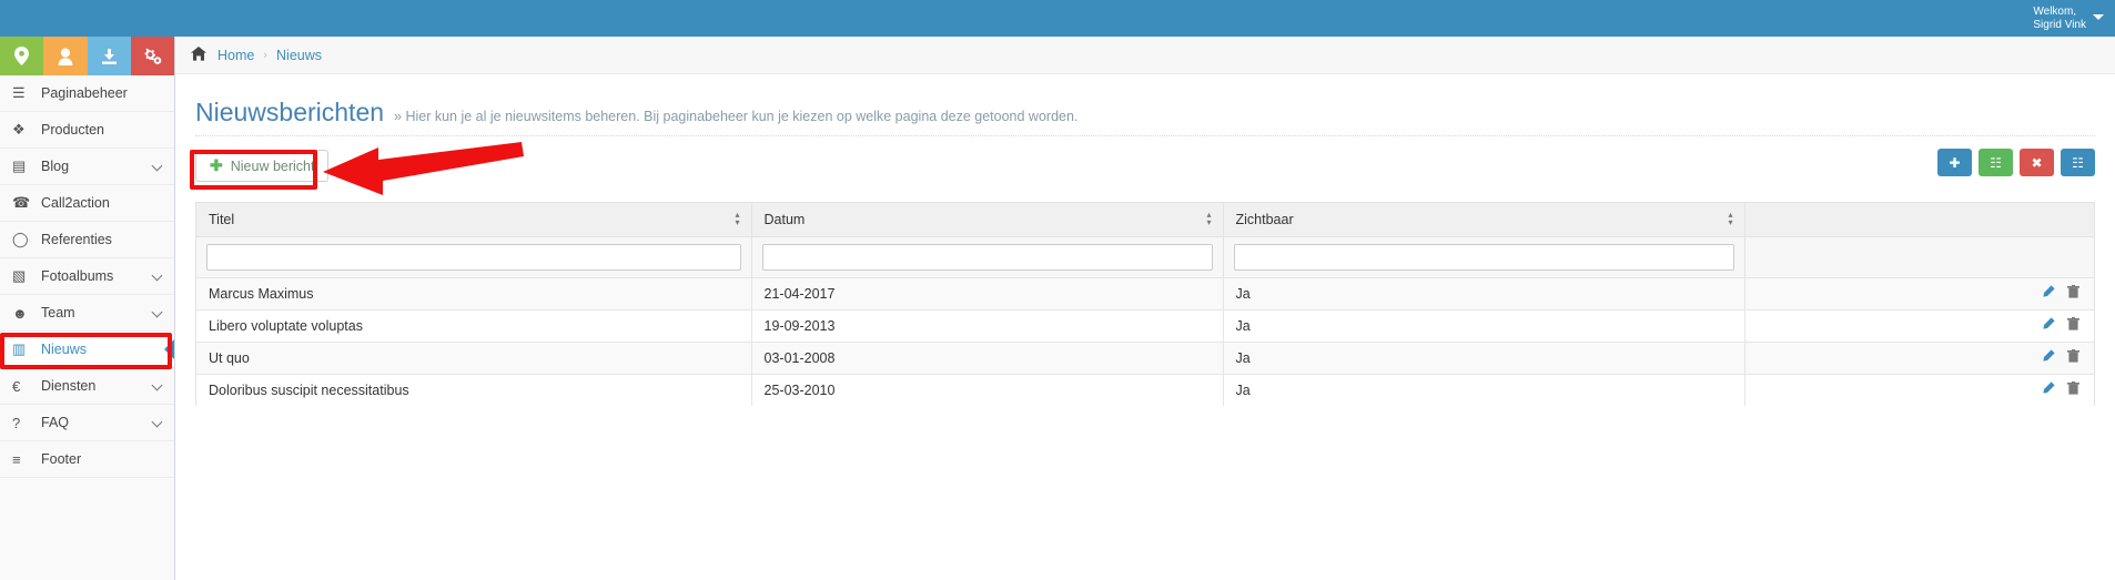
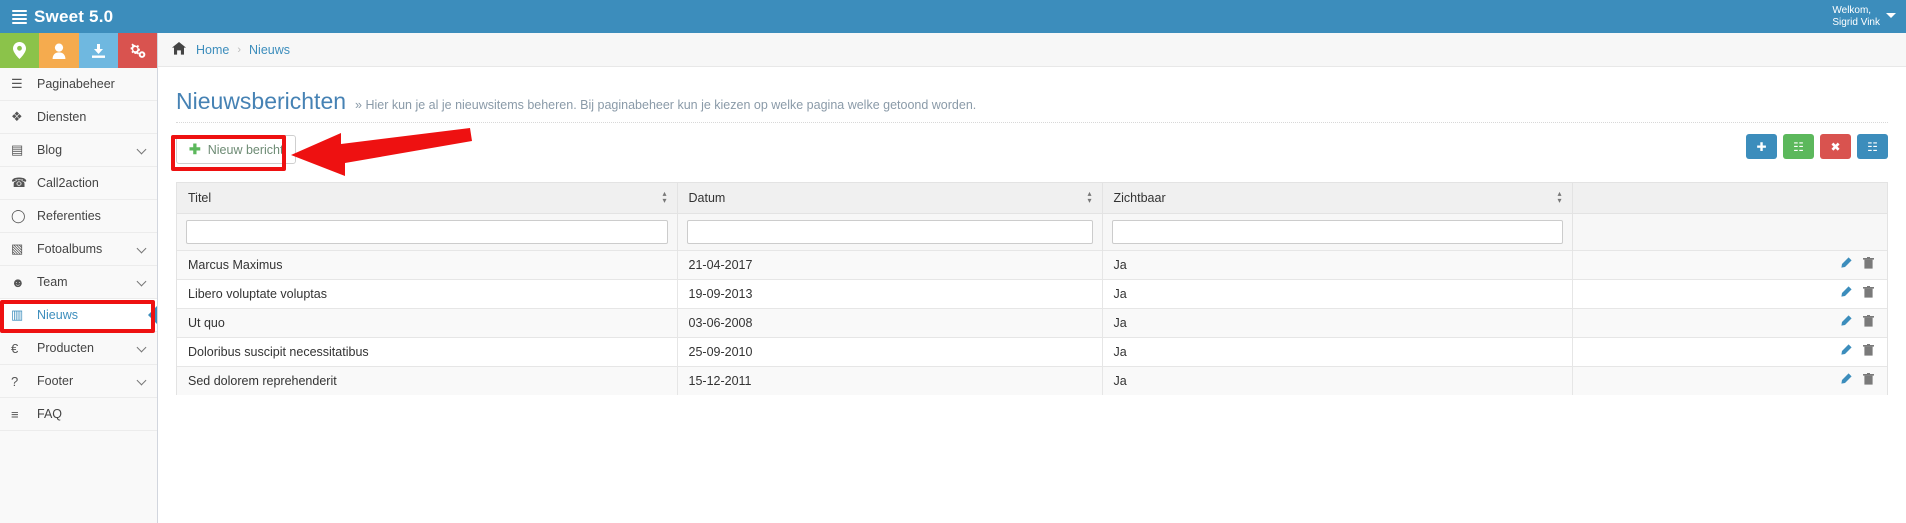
+ Sweet 5.0
  Welkom,
  Sigrid Vink
  ☰
  Paginabeheer
  ❖
- Producten
+ Diensten
  ▤
  Blog
  ☎
  Call2action
  ◯
  Referenties
  ▧
  Fotoalbums
  ☻
  Team
  ▥
  Nieuws
  €
- Diensten
+ Producten
  ?
- FAQ
+ Footer
  ≡
- Footer
+ FAQ
  Home
  ›
  Nieuws
  Nieuwsberichten
- » Hier kun je al je nieuwsitems beheren. Bij paginabeheer kun je kiezen op welke pagina deze getoond worden.
+ » Hier kun je al je nieuwsitems beheren. Bij paginabeheer kun je kiezen op welke pagina welke getoond worden.
  ✚
  Nieuw bericht
  ✚
  ☷
  ✖
  ☷
  Titel ▴▾	Datum ▴▾	Zichtbaar ▴▾
  Marcus Maximus	21-04-2017	Ja
  Libero voluptate voluptas	19-09-2013	Ja
- Ut quo	03-01-2008	Ja
+ Ut quo	03-06-2008	Ja
- Doloribus suscipit necessitatibus	25-03-2010	Ja
+ Doloribus suscipit necessitatibus	25-09-2010	Ja
+ Sed dolorem reprehenderit	15-12-2011	Ja
